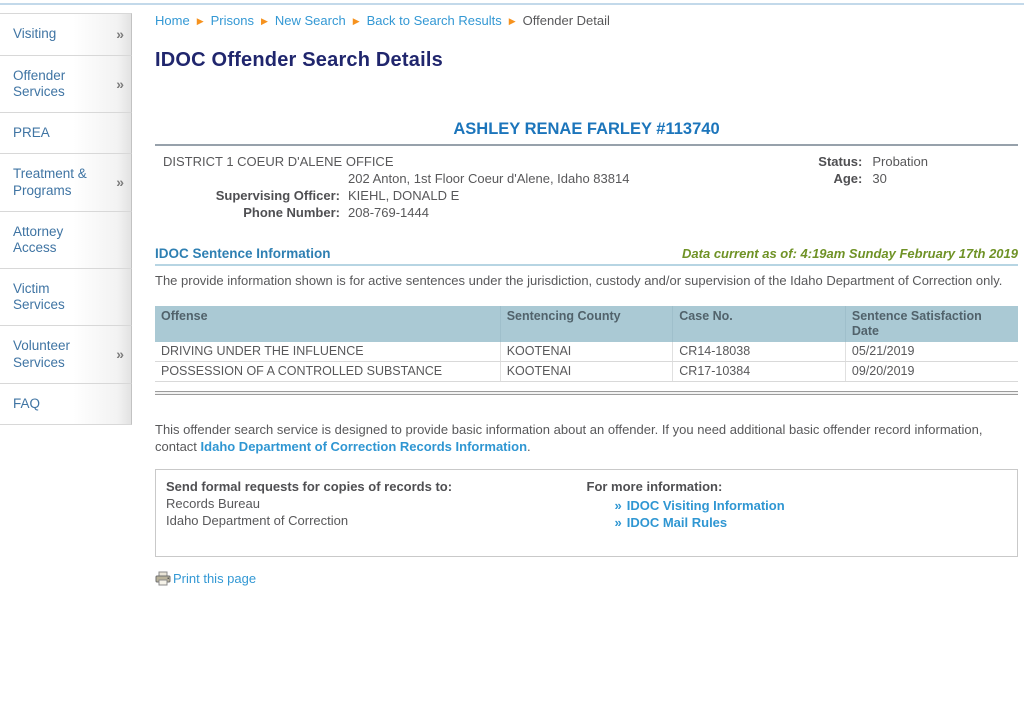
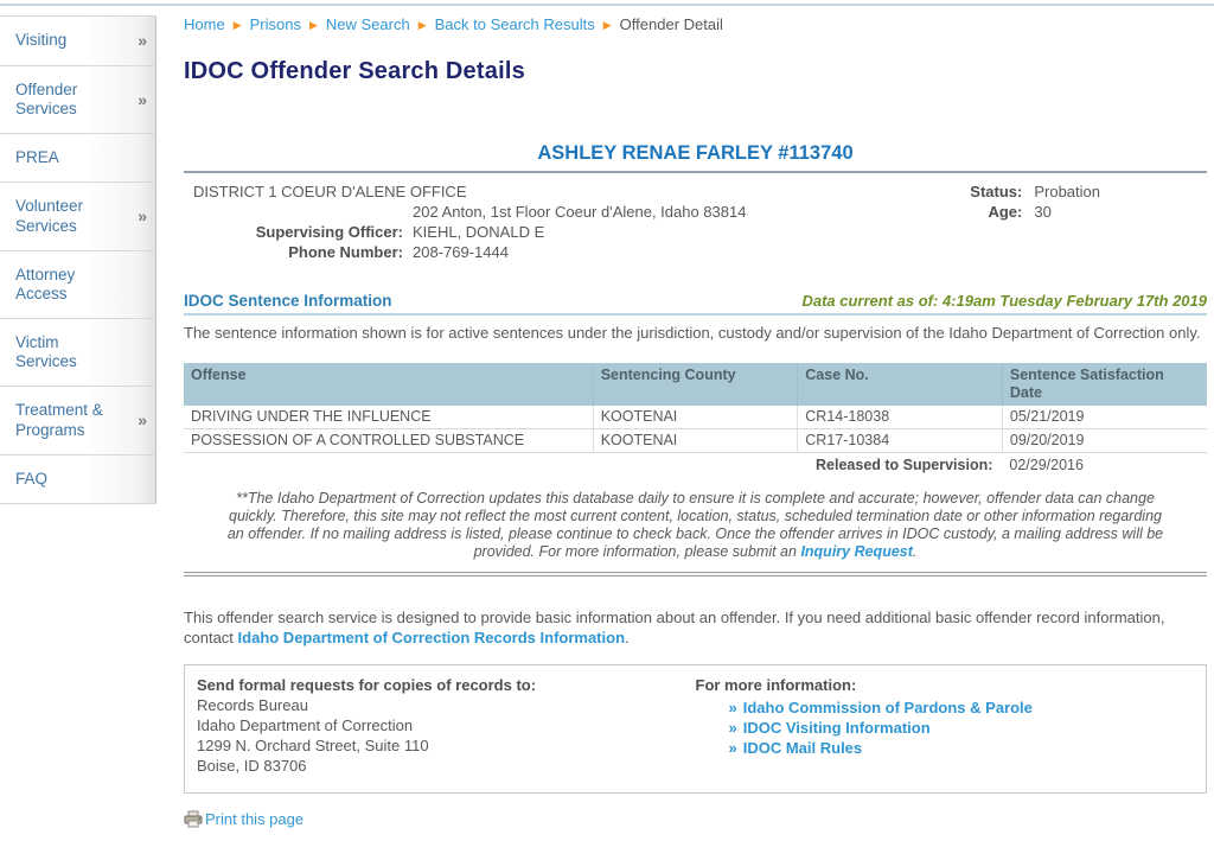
  Visiting
  »
  Offender Services
  »
  PREA
- Treatment & Programs
+ Volunteer Services
  »
  Attorney Access
  Victim Services
- Volunteer Services
+ Treatment & Programs
  »
  FAQ
  Home ▶ Prisons ▶ New Search ▶ Back to Search Results ▶ Offender Detail
  IDOC Offender Search Details
  ASHLEY RENAE FARLEY #113740
  DISTRICT 1 COEUR D'ALENE OFFICE
  202 Anton, 1st Floor Coeur d'Alene, Idaho 83814
  Supervising Officer:
  KIEHL, DONALD E
  Phone Number:
  208-769-1444
  Status:
  Probation
  Age:
  30
  IDOC Sentence Information
- Data current as of: 4:19am Sunday February 17th 2019
+ Data current as of: 4:19am Tuesday February 17th 2019
- The provide information shown is for active sentences under the jurisdiction, custody and/or supervision of the Idaho Department of Correction only.
+ The sentence information shown is for active sentences under the jurisdiction, custody and/or supervision of the Idaho Department of Correction only.
  Offense	Sentencing County	Case No.	Sentence Satisfaction Date
  DRIVING UNDER THE INFLUENCE	KOOTENAI	CR14-18038	05/21/2019
  POSSESSION OF A CONTROLLED SUBSTANCE	KOOTENAI	CR17-10384	09/20/2019
+ Released to Supervision:
+ 02/29/2016
+ **The Idaho Department of Correction updates this database daily to ensure it is complete and accurate; however, offender data can change quickly. Therefore, this site may not reflect the most current content, location, status, scheduled termination date or other information regarding an offender. If no mailing address is listed, please continue to check back. Once the offender arrives in IDOC custody, a mailing address will be provided. For more information, please submit an Inquiry Request.
  This offender search service is designed to provide basic information about an offender. If you need additional basic offender record information, contact Idaho Department of Correction Records Information.
  Send formal requests for copies of records to:
  Records Bureau
  Idaho Department of Correction
+ 1299 N. Orchard Street, Suite 110
+ Boise, ID 83706
  For more information:
+ » Idaho Commission of Pardons & Parole
  » IDOC Visiting Information
  » IDOC Mail Rules
  Print this page
